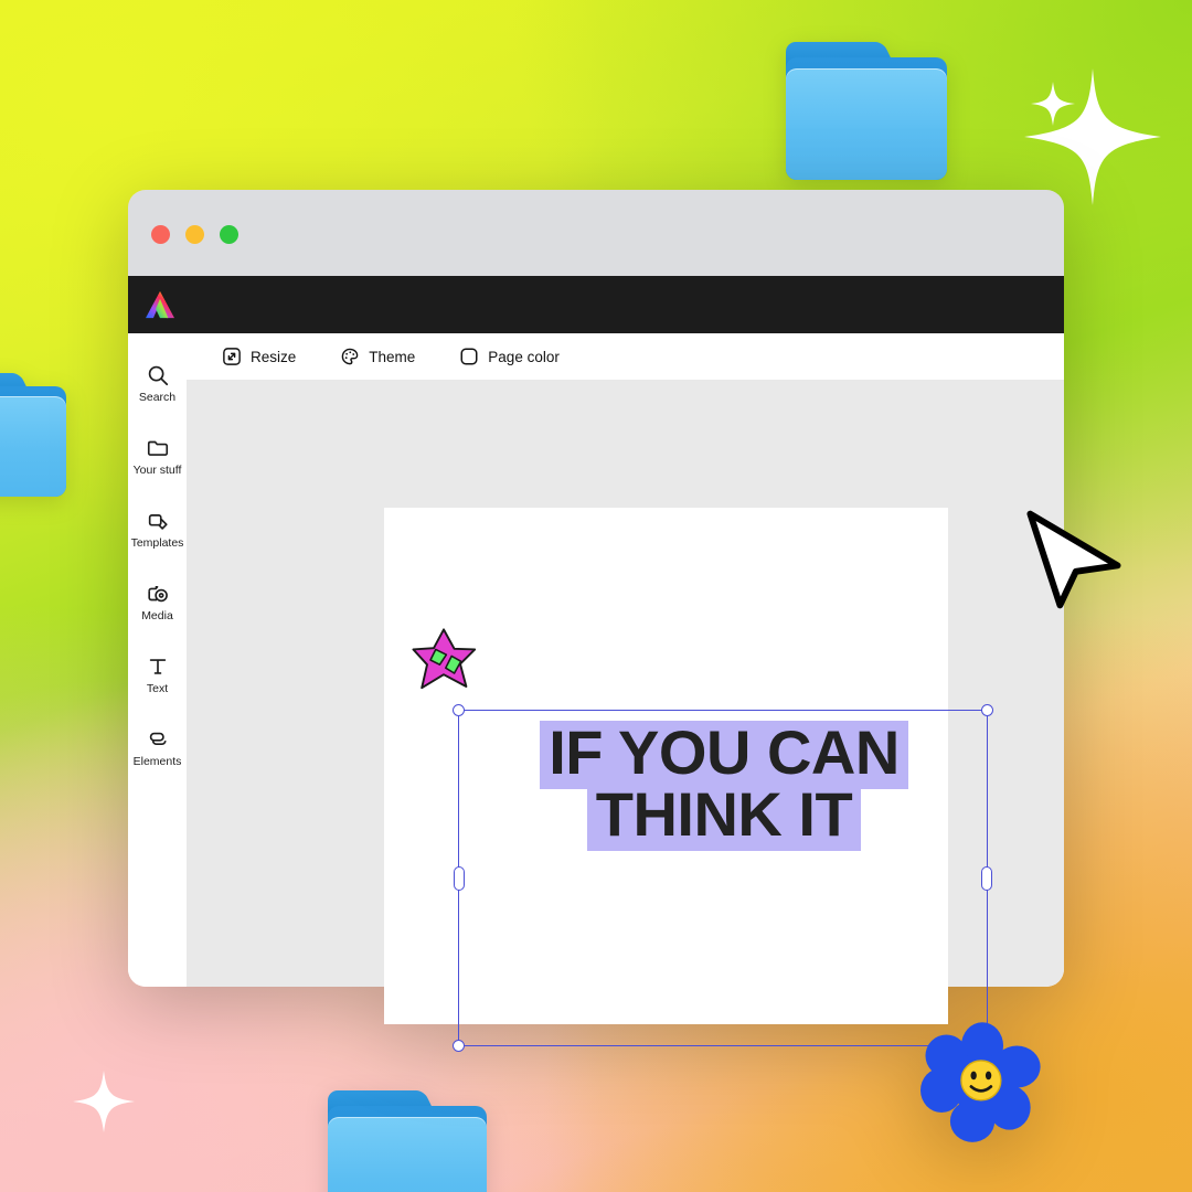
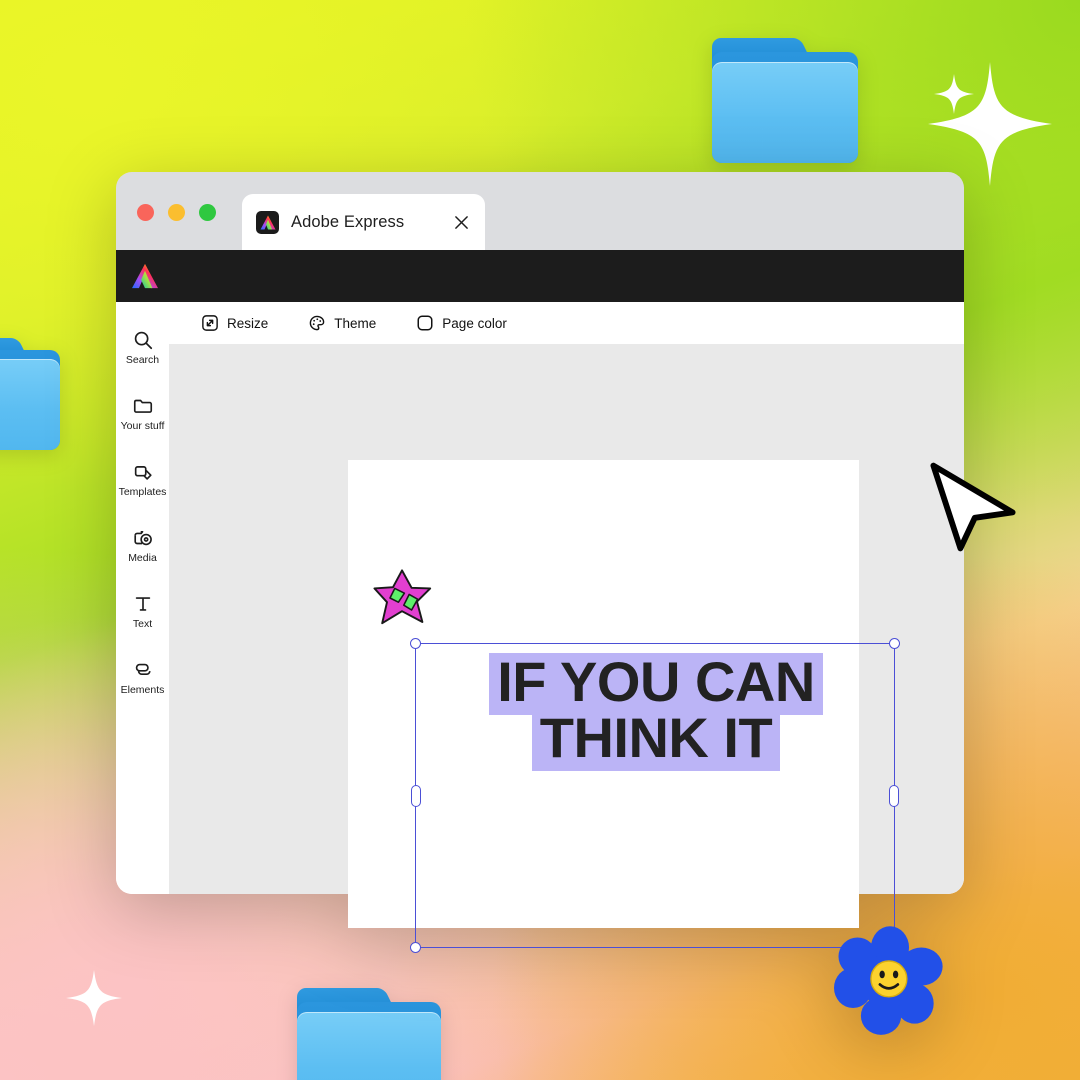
+ Adobe Express
  Search
  Your stuff
  Templates
  Media
  Text
  Elements
  Resize
  Theme
  Page color
  IF YOU CAN
  THINK IT
